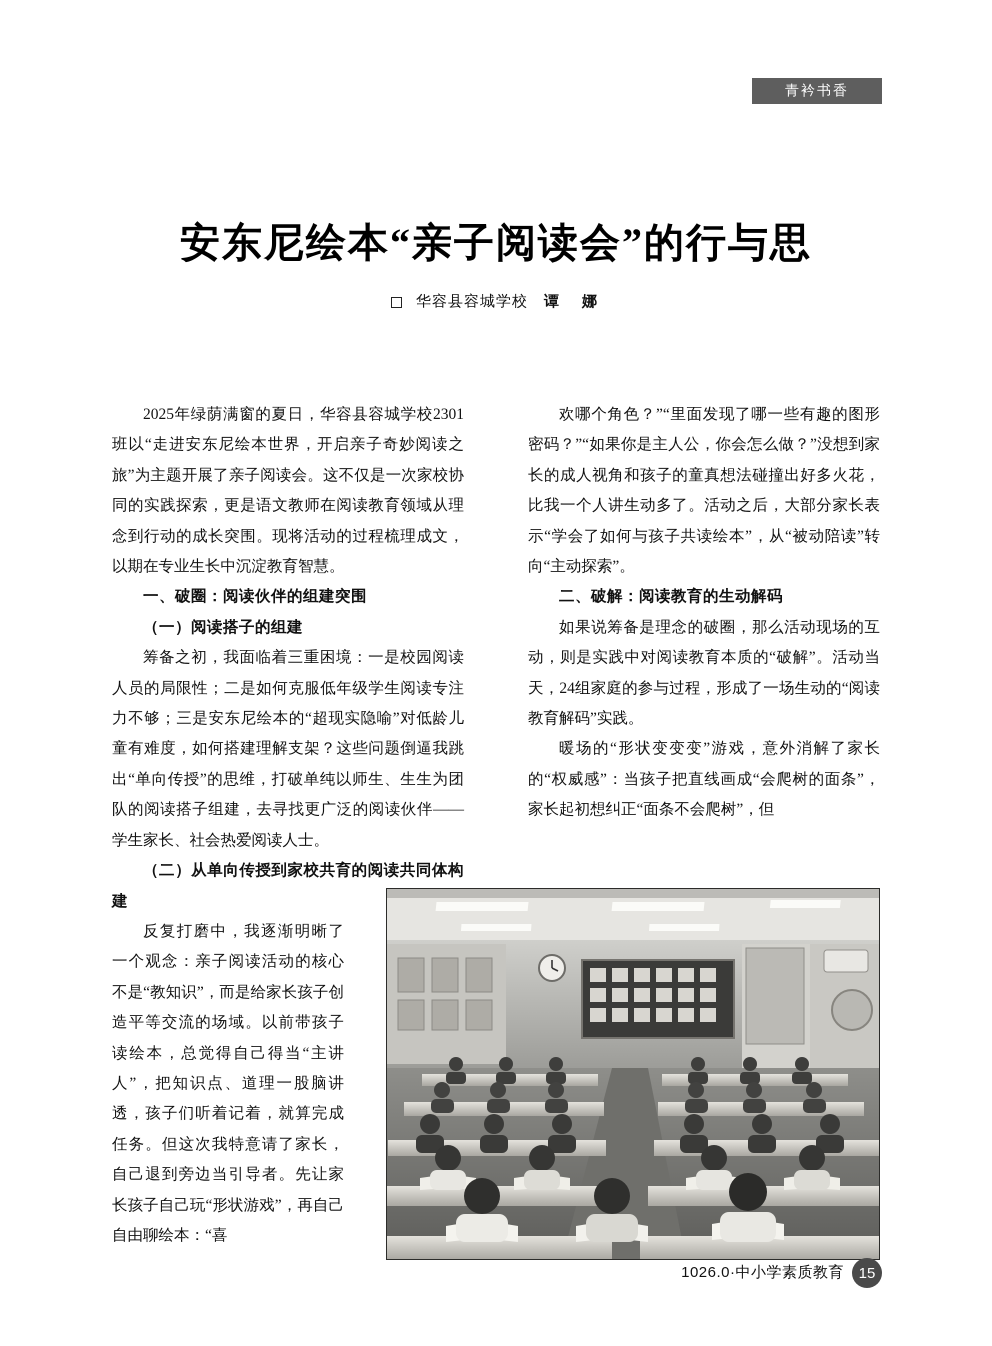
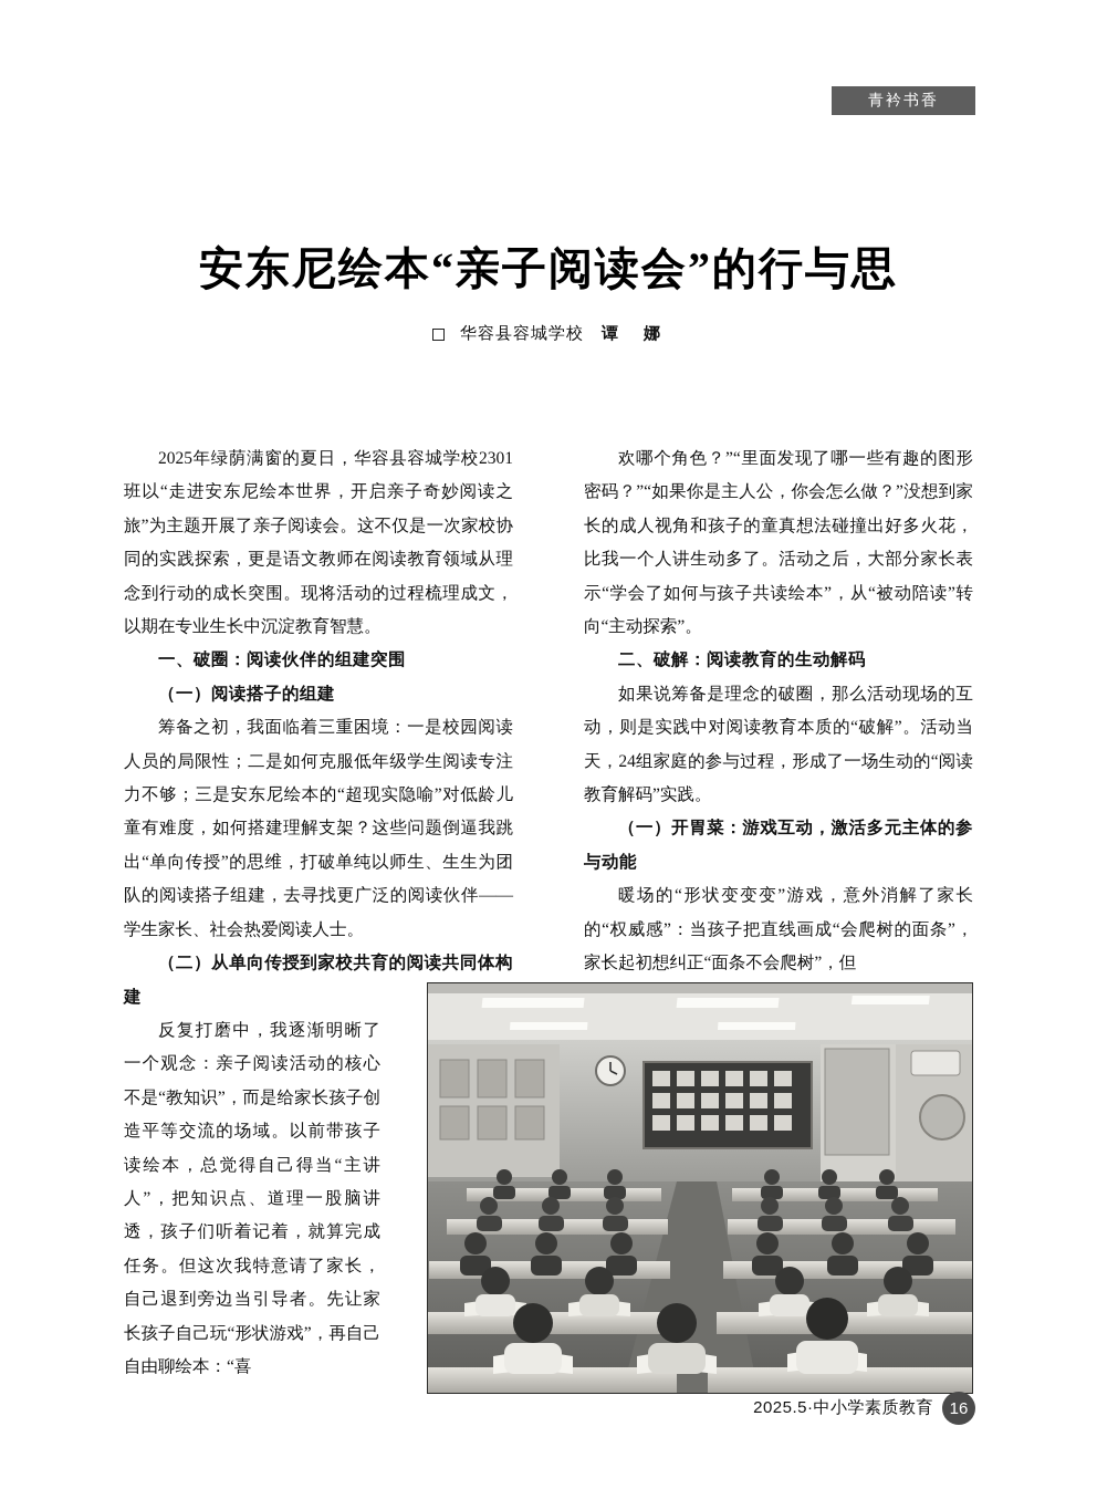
  青衿书香
  安东尼绘本“亲子阅读会”的行与思
  华容县容城学校 谭 娜
  2025年绿荫满窗的夏日，华容县容城学校2301班以“走进安东尼绘本世界，开启亲子奇妙阅读之旅”为主题开展了亲子阅读会。这不仅是一次家校协同的实践探索，更是语文教师在阅读教育领域从理念到行动的成长突围。现将活动的过程梳理成文，以期在专业生长中沉淀教育智慧。
  一、破圈：阅读伙伴的组建突围
  （一）阅读搭子的组建
  筹备之初，我面临着三重困境：一是校园阅读人员的局限性；二是如何克服低年级学生阅读专注力不够；三是安东尼绘本的“超现实隐喻”对低龄儿童有难度，如何搭建理解支架？这些问题倒逼我跳出“单向传授”的思维，打破单纯以师生、生生为团队的阅读搭子组建，去寻找更广泛的阅读伙伴——学生家长、社会热爱阅读人士。
  （二）从单向传授到家校共育的阅读共同体构建
  反复打磨中，我逐渐明晰了一个观念：亲子阅读活动的核心不是“教知识”，而是给家长孩子创造平等交流的场域。以前带孩子读绘本，总觉得自己得当“主讲人”，把知识点、道理一股脑讲透，孩子们听着记着，就算完成任务。但这次我特意请了家长，自己退到旁边当引导者。先让家长孩子自己玩“形状游戏”，再自己自由聊绘本：“喜
  欢哪个角色？”“里面发现了哪一些有趣的图形密码？”“如果你是主人公，你会怎么做？”没想到家长的成人视角和孩子的童真想法碰撞出好多火花，比我一个人讲生动多了。活动之后，大部分家长表示“学会了如何与孩子共读绘本”，从“被动陪读”转向“主动探索”。
  二、破解：阅读教育的生动解码
  如果说筹备是理念的破圈，那么活动现场的互动，则是实践中对阅读教育本质的“破解”。活动当天，24组家庭的参与过程，形成了一场生动的“阅读教育解码”实践。
+ （一）开胃菜：游戏互动，激活多元主体的参与动能
  暖场的“形状变变变”游戏，意外消解了家长的“权威感”：当孩子把直线画成“会爬树的面条”，家长起初想纠正“面条不会爬树”，但
- 1026.0·中小学素质教育
+ 2025.5·中小学素质教育
- 15
+ 16
